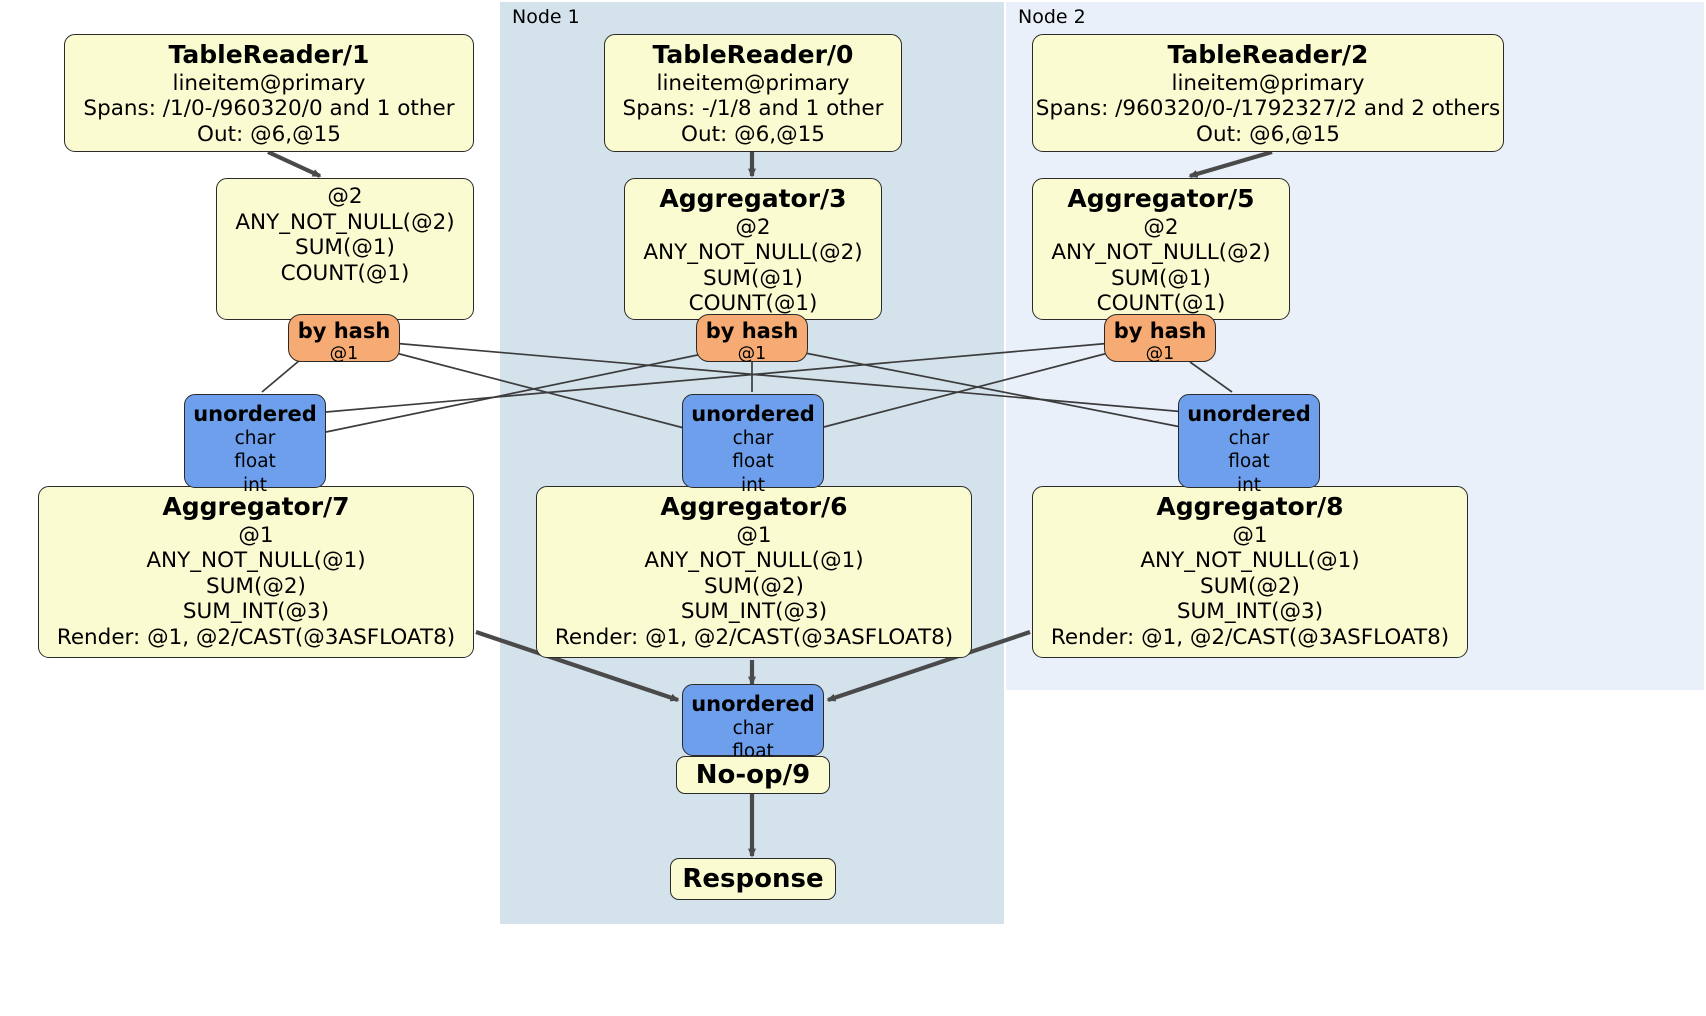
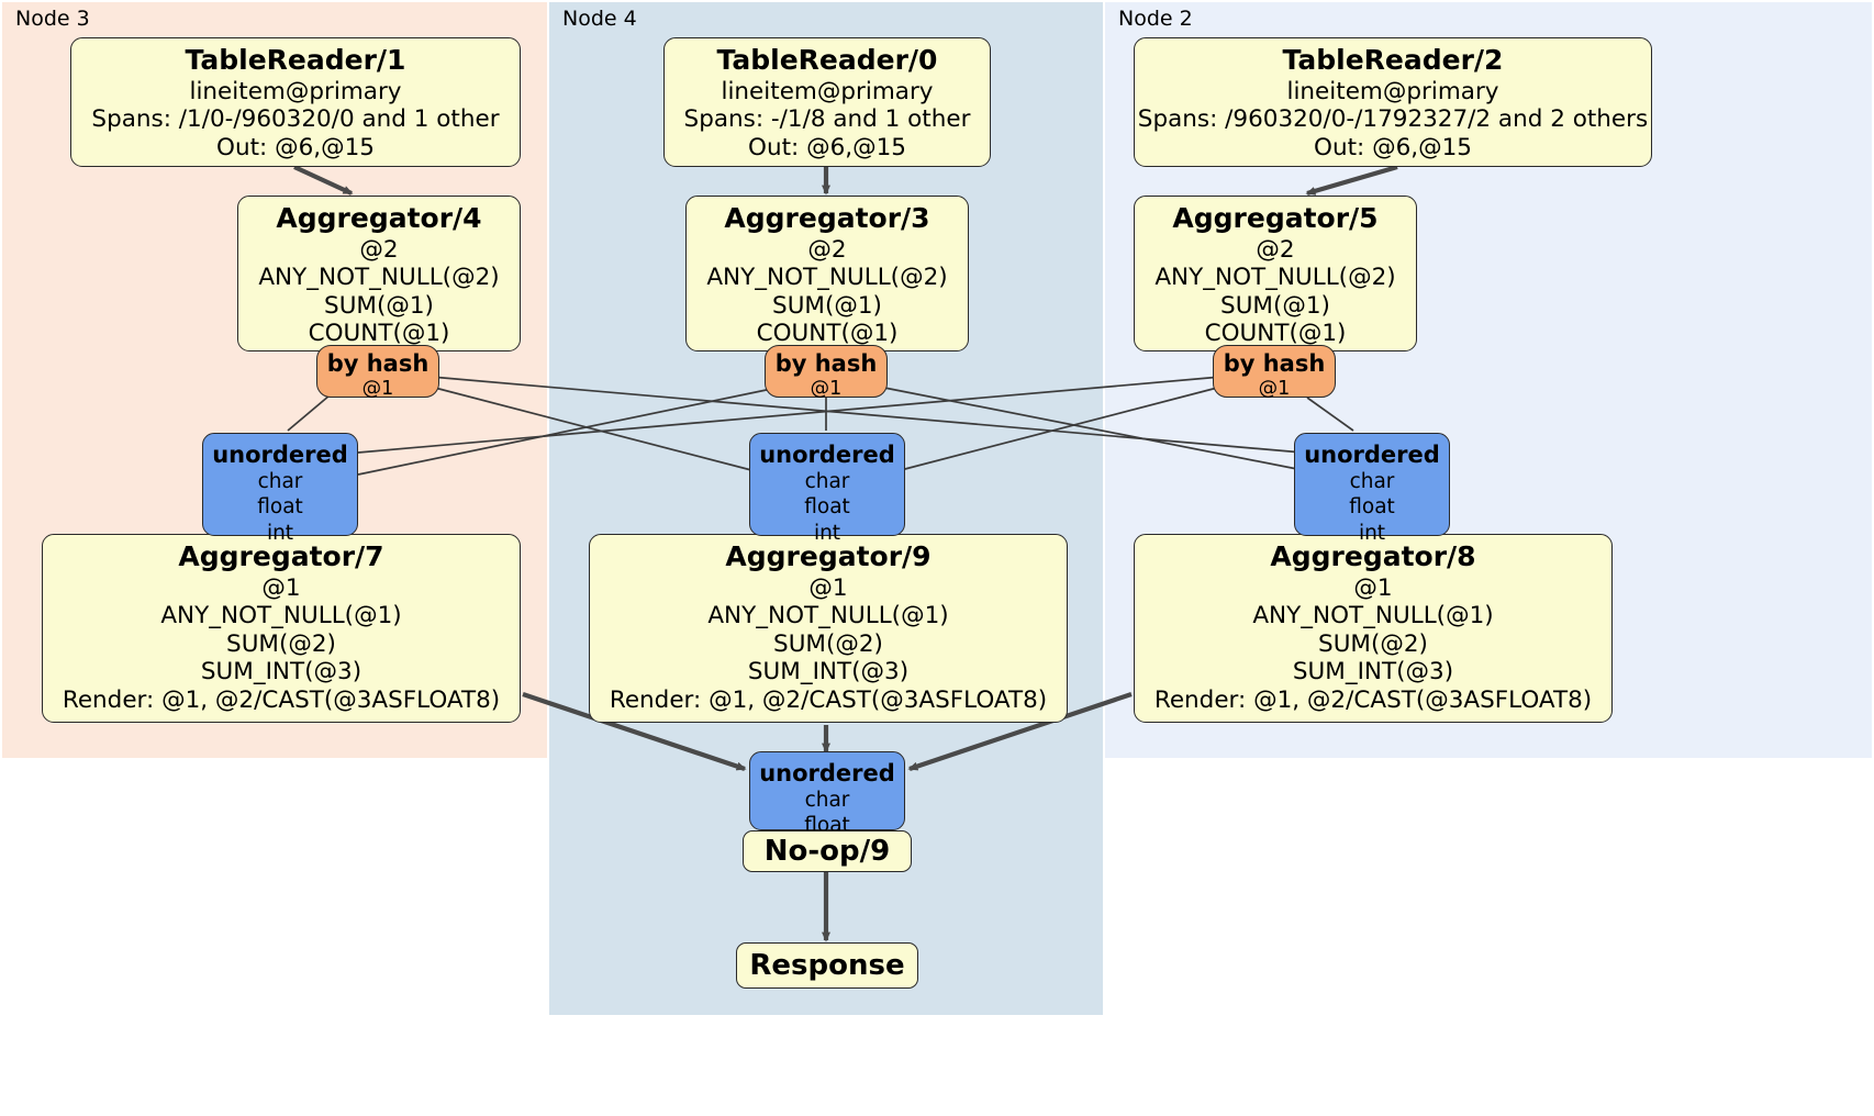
+ Node 3
- Node 1
+ Node 4
  Node 2
  TableReader/1
  lineitem@primary
  Spans: /1/0-/960320/0 and 1 other
  Out: @6,@15
  TableReader/0
  lineitem@primary
  Spans: -/1/8 and 1 other
  Out: @6,@15
  TableReader/2
  lineitem@primary
  Spans: /960320/0-/1792327/2 and 2 others
  Out: @6,@15
+ Aggregator/4
  @2
  ANY_NOT_NULL(@2)
  SUM(@1)
  COUNT(@1)
  Aggregator/3
  @2
  ANY_NOT_NULL(@2)
  SUM(@1)
  COUNT(@1)
  Aggregator/5
  @2
  ANY_NOT_NULL(@2)
  SUM(@1)
  COUNT(@1)
  by hash
  @1
  by hash
  @1
  by hash
  @1
  unordered
  char
  float
  int
  unordered
  char
  float
  int
  unordered
  char
  float
  int
  Aggregator/7
  @1
  ANY_NOT_NULL(@1)
  SUM(@2)
  SUM_INT(@3)
  Render: @1, @2/CAST(@3ASFLOAT8)
- Aggregator/6
+ Aggregator/9
  @1
  ANY_NOT_NULL(@1)
  SUM(@2)
  SUM_INT(@3)
  Render: @1, @2/CAST(@3ASFLOAT8)
  Aggregator/8
  @1
  ANY_NOT_NULL(@1)
  SUM(@2)
  SUM_INT(@3)
  Render: @1, @2/CAST(@3ASFLOAT8)
  unordered
  char
  float
  No-op/9
  Response
